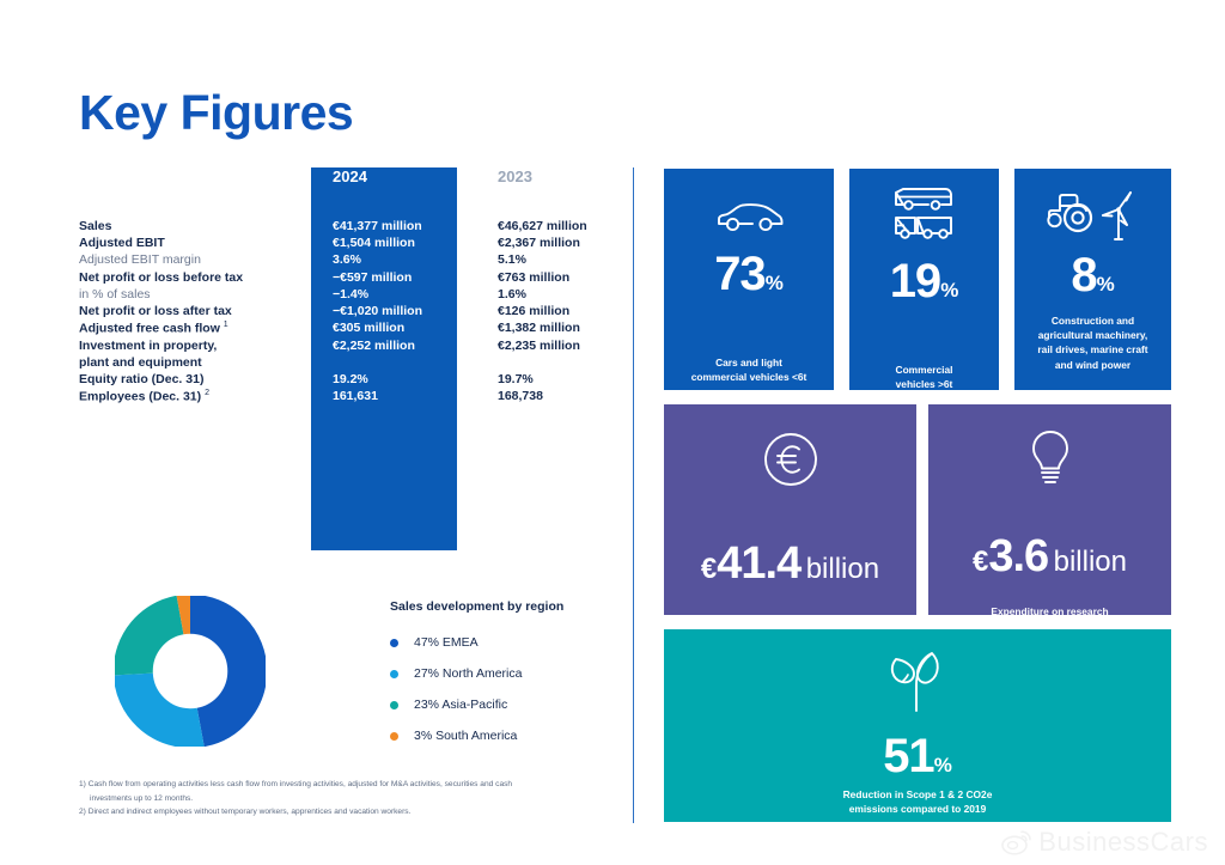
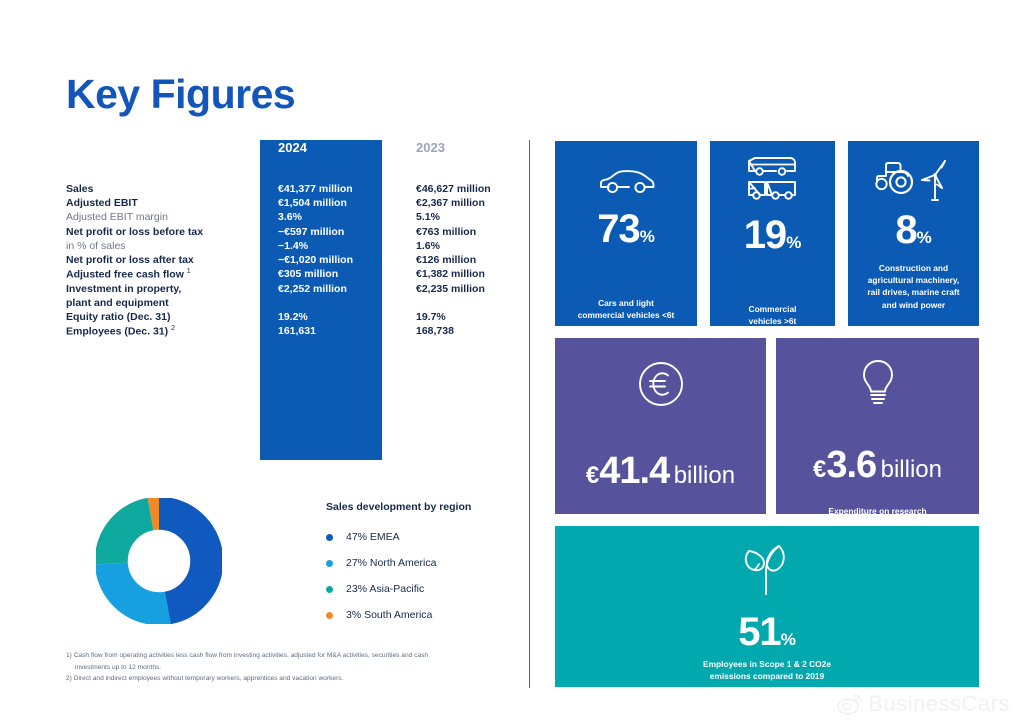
  Key Figures
  	2024	2023
  Sales	€41,377 million	€46,627 million
  Adjusted EBIT Adjusted EBIT margin	€1,504 million 3.6%	€2,367 million 5.1%
  Net profit or loss before tax in % of sales	−€597 million −1.4%	€763 million 1.6%
  Net profit or loss after tax	−€1,020 million	€126 million
  Adjusted free cash flow	€305 million	€1,382 million
  Investment in property, plant and equipment	€2,252 million	€2,235 million
  Equity ratio (Dec. 31)	19.2%	19.7%
  Employees (Dec. 31)	161,631	168,738
  Sales development by region
  47% EMEA
  27% North America
  23% Asia-Pacific
  3% South America
  73%
  Cars and light
  commercial vehicles <6t
  19%
  Commercial
  vehicles >6t
  8%
  Construction and
  agricultural machinery,
  rail drives, marine craft
  and wind power
  €41.4 billion
  €3.6 billion
  Expenditure on research
  and development
  51%
- Reduction in Scope 1 & 2 CO2e
+ Employees in Scope 1 & 2 CO2e
  emissions compared to 2019
